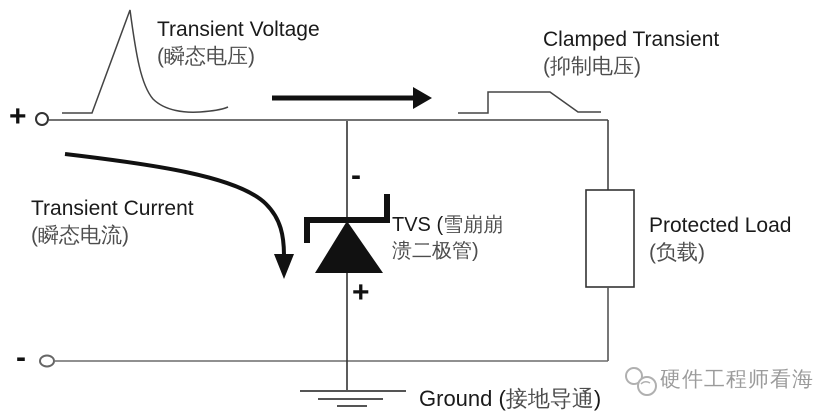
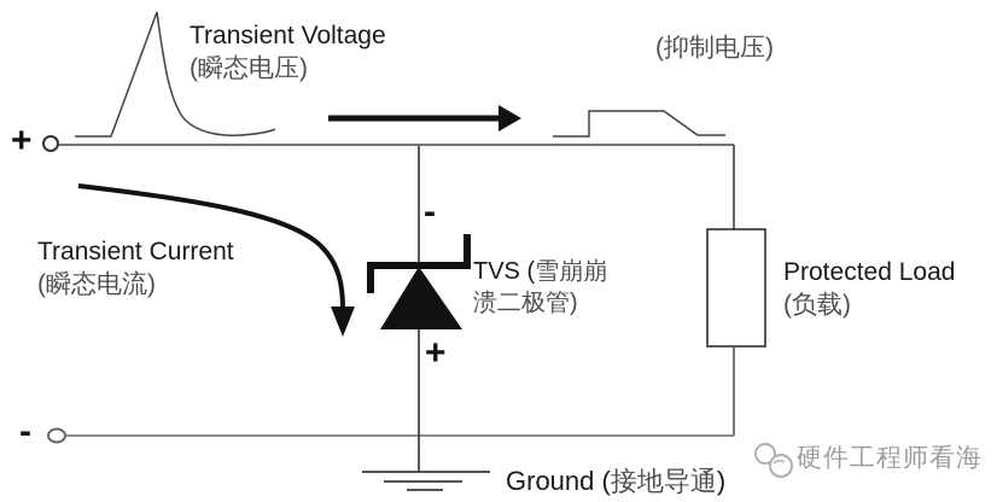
  Transient Voltage
  (瞬态电压)
- Clamped Transient
  (抑制电压)
  Transient Current
  (瞬态电流)
  TVS (雪崩崩
  溃二极管)
  Protected Load
  (负载)
  Ground (接地导通)
  +
  -
  -
  +
  硬件工程师看海
